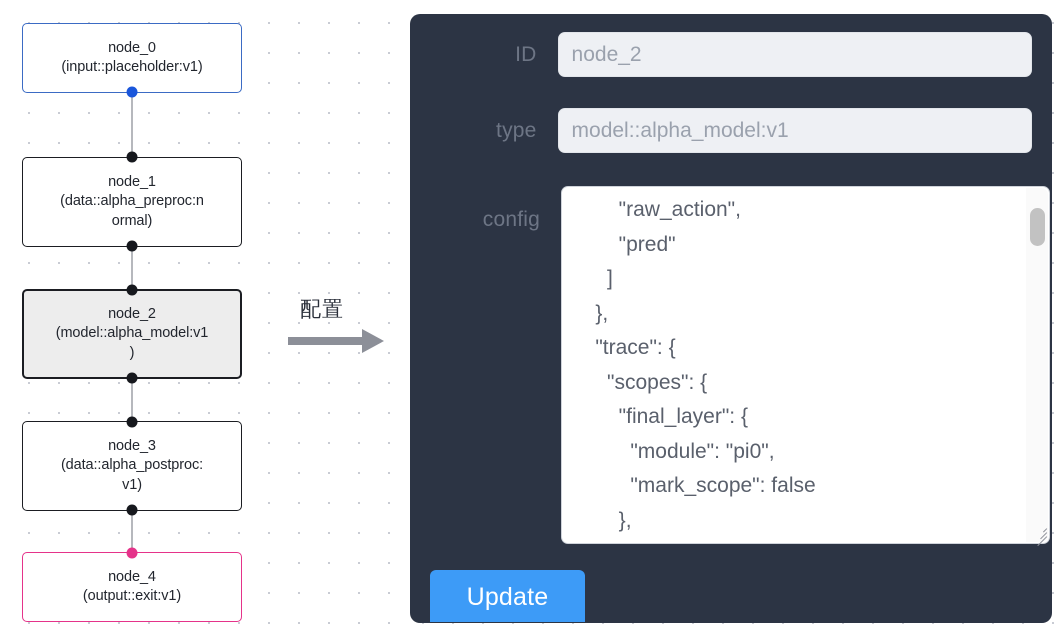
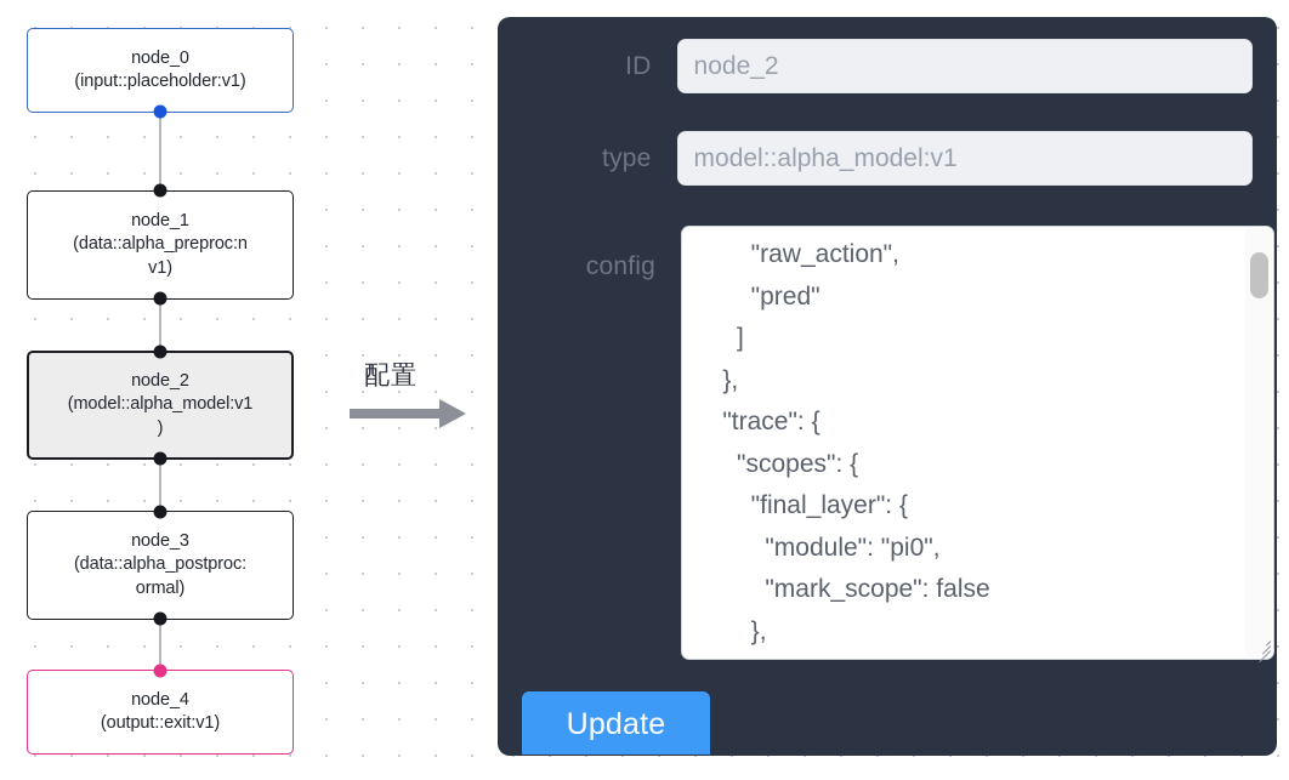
  node_0
  (input::placeholder:v1)
  node_1
  (data::alpha_preproc:n
- ormal)
+ v1)
  node_2
  (model::alpha_model:v1
  )
  node_3
  (data::alpha_postproc:
- v1)
+ ormal)
  node_4
  (output::exit:v1)
  配置
  ID
  node_2
  type
  model::alpha_model:v1
  config
  "raw_action",
  "pred"
  ]
  },
  "trace": {
  "scopes": {
  "final_layer": {
  "module": "pi0",
  "mark_scope": false
  },
  Update
